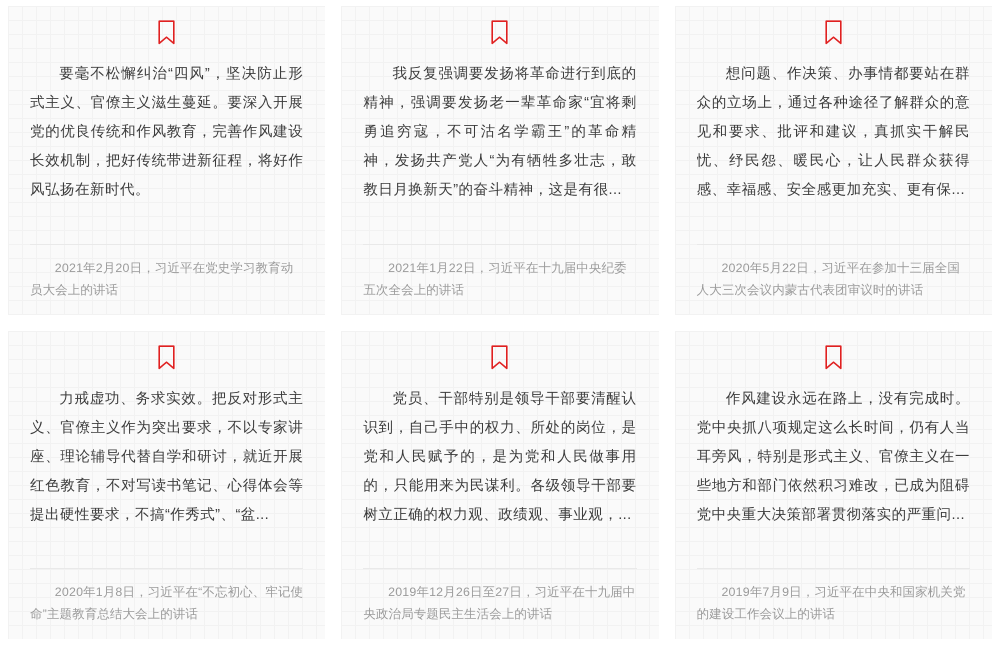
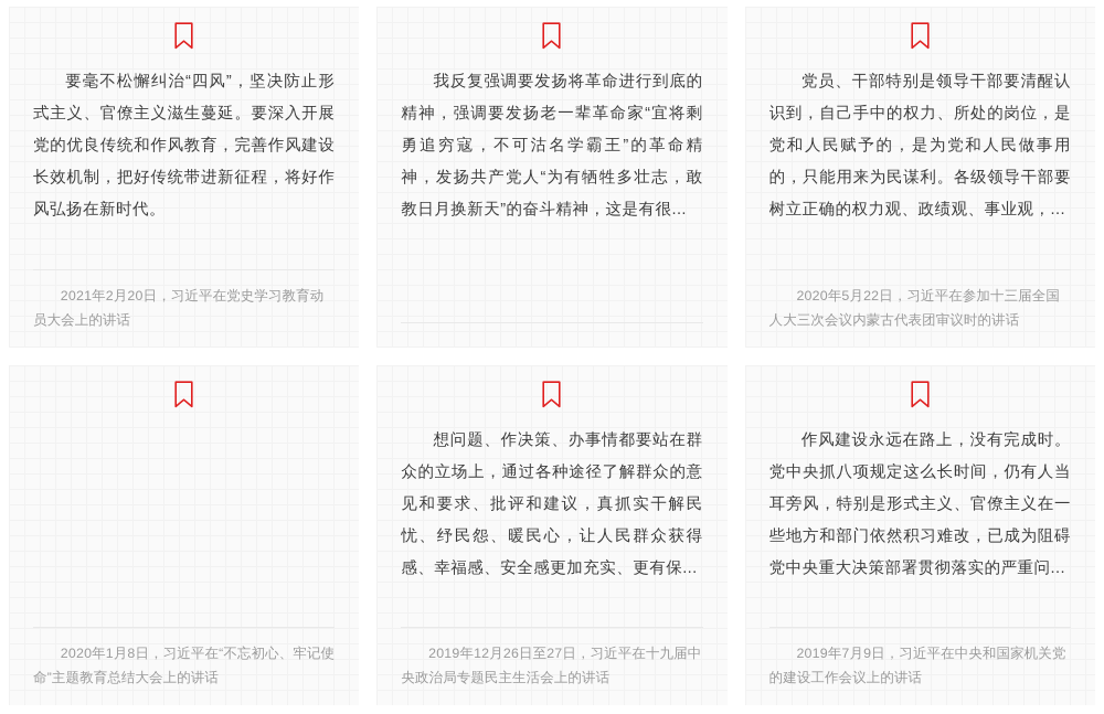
  要毫不松懈纠治“四风”，坚决防止形式主义、官僚主义滋生蔓延。要深入开展党的优良传统和作风教育，完善作风建设长效机制，把好传统带进新征程，将好作风弘扬在新时代。
  2021年2月20日，习近平在党史学习教育动员大会上的讲话
  我反复强调要发扬将革命进行到底的精神，强调要发扬老一辈革命家“宜将剩勇追穷寇，不可沽名学霸王”的革命精神，发扬共产党人“为有牺牲多壮志，敢教日月换新天”的奋斗精神，这是有很...
- 2021年1月22日，习近平在十九届中央纪委五次全会上的讲话
- 想问题、作决策、办事情都要站在群众的立场上，通过各种途径了解群众的意见和要求、批评和建议，真抓实干解民忧、纾民怨、暖民心，让人民群众获得感、幸福感、安全感更加充实、更有保...
+ 党员、干部特别是领导干部要清醒认识到，自己手中的权力、所处的岗位，是党和人民赋予的，是为党和人民做事用的，只能用来为民谋利。各级领导干部要树立正确的权力观、政绩观、事业观，...
  2020年5月22日，习近平在参加十三届全国人大三次会议内蒙古代表团审议时的讲话
- 力戒虚功、务求实效。把反对形式主义、官僚主义作为突出要求，不以专家讲座、理论辅导代替自学和研讨，就近开展红色教育，不对写读书笔记、心得体会等提出硬性要求，不搞“作秀式”、“盆...
  2020年1月8日，习近平在“不忘初心、牢记使命”主题教育总结大会上的讲话
- 党员、干部特别是领导干部要清醒认识到，自己手中的权力、所处的岗位，是党和人民赋予的，是为党和人民做事用的，只能用来为民谋利。各级领导干部要树立正确的权力观、政绩观、事业观，...
+ 想问题、作决策、办事情都要站在群众的立场上，通过各种途径了解群众的意见和要求、批评和建议，真抓实干解民忧、纾民怨、暖民心，让人民群众获得感、幸福感、安全感更加充实、更有保...
  2019年12月26日至27日，习近平在十九届中央政治局专题民主生活会上的讲话
  作风建设永远在路上，没有完成时。党中央抓八项规定这么长时间，仍有人当耳旁风，特别是形式主义、官僚主义在一些地方和部门依然积习难改，已成为阻碍党中央重大决策部署贯彻落实的严重问...
  2019年7月9日，习近平在中央和国家机关党的建设工作会议上的讲话
